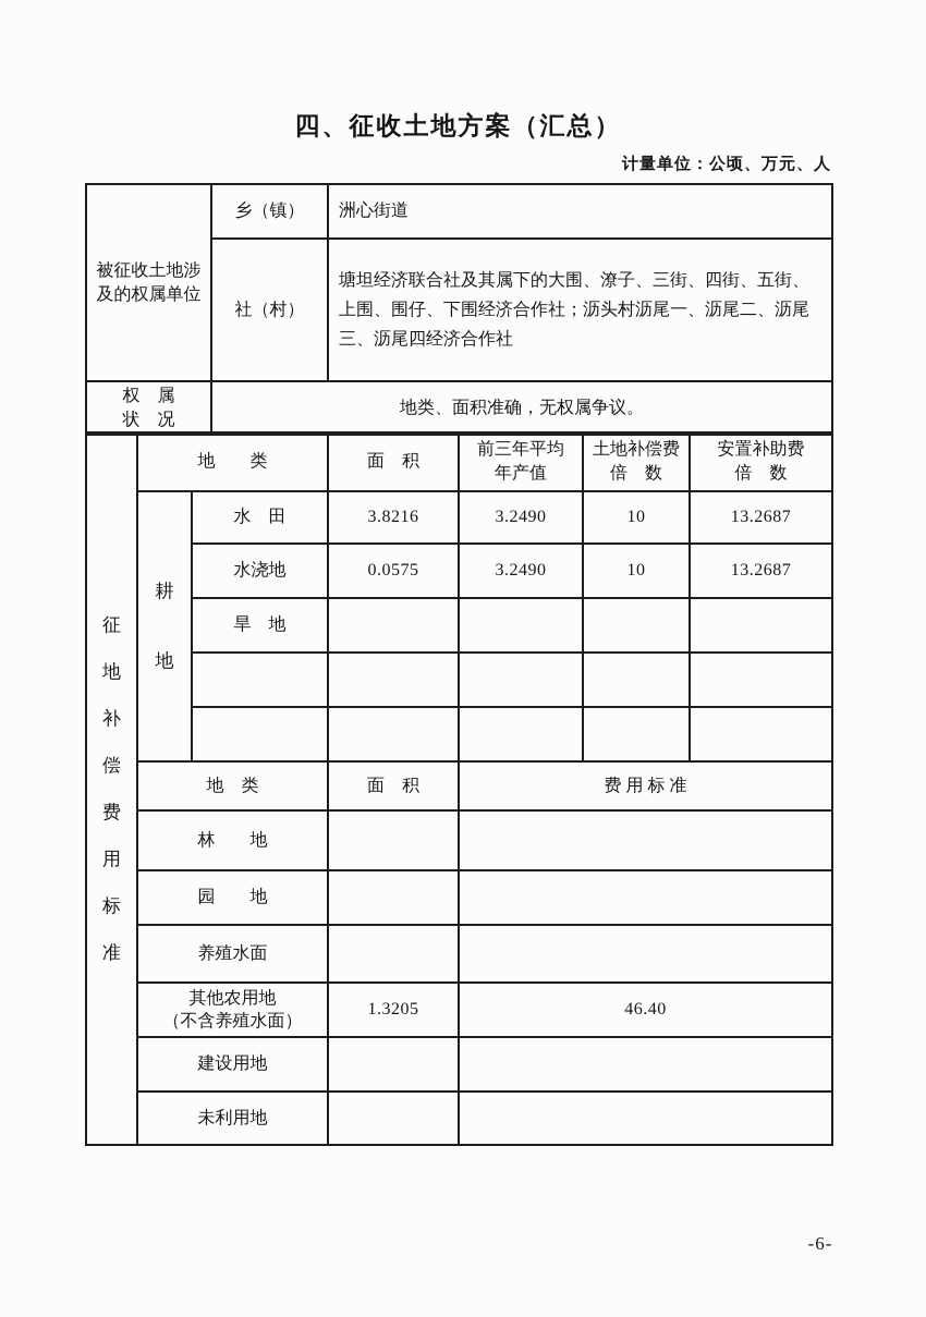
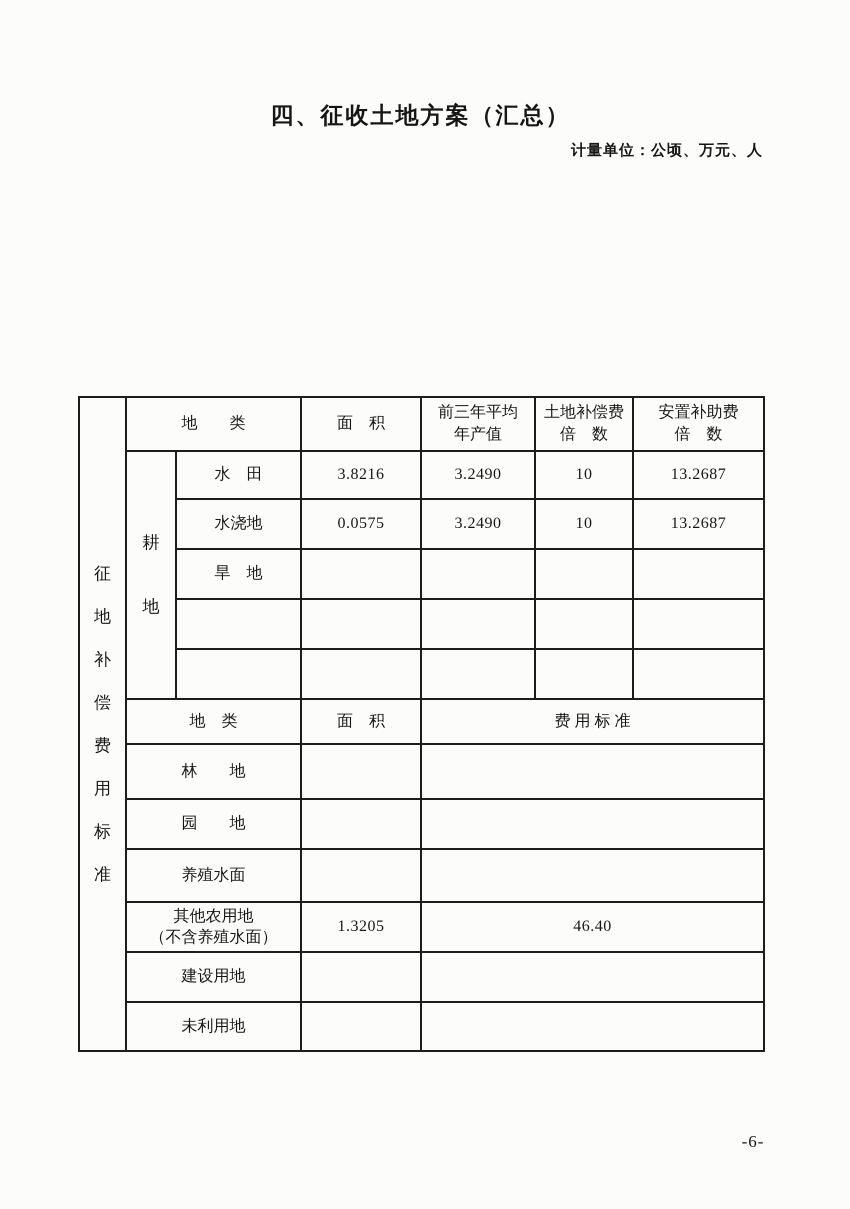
  四、征收土地方案（汇总）
  计量单位：公顷、万元、人
- 被征收土地涉 及的权属单位	乡（镇）	洲心街道
- 社（村）	塘坦经济联合社及其属下的大围、潦子、三街、四街、五街、上围、围仔、下围经济合作社；沥头村沥尾一、沥尾二、沥尾三、沥尾四经济合作社
- 权 属 状 况	地类、面积准确，无权属争议。
  征地补偿费用标准	地 类	面 积	前三年平均 年产值	土地补偿费 倍 数	安置补助费 倍 数
  耕地	水 田	3.8216	3.2490	10	13.2687
  水浇地	0.0575	3.2490	10	13.2687
  旱 地
  地 类	面 积	费 用 标 准
  林 地
  园 地
  养殖水面
  其他农用地 （不含养殖水面）	1.3205	46.40
  建设用地
  未利用地
  -6-
